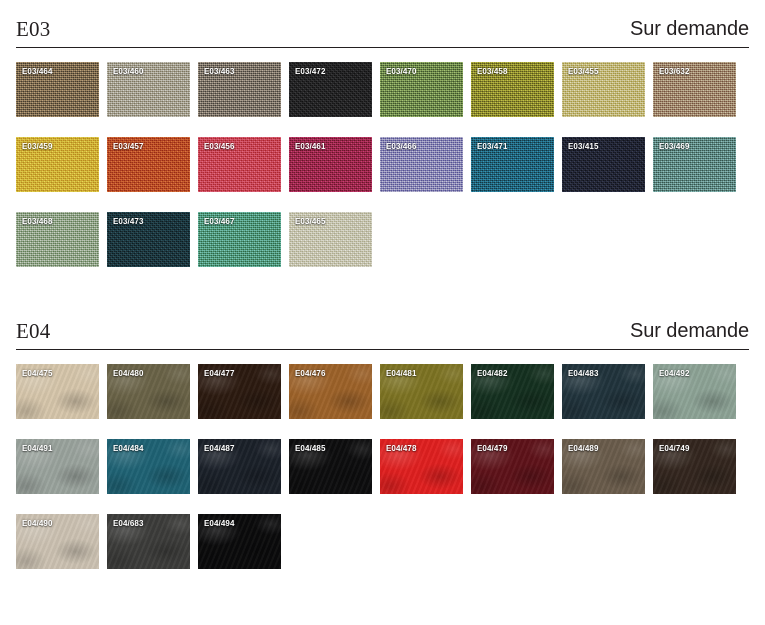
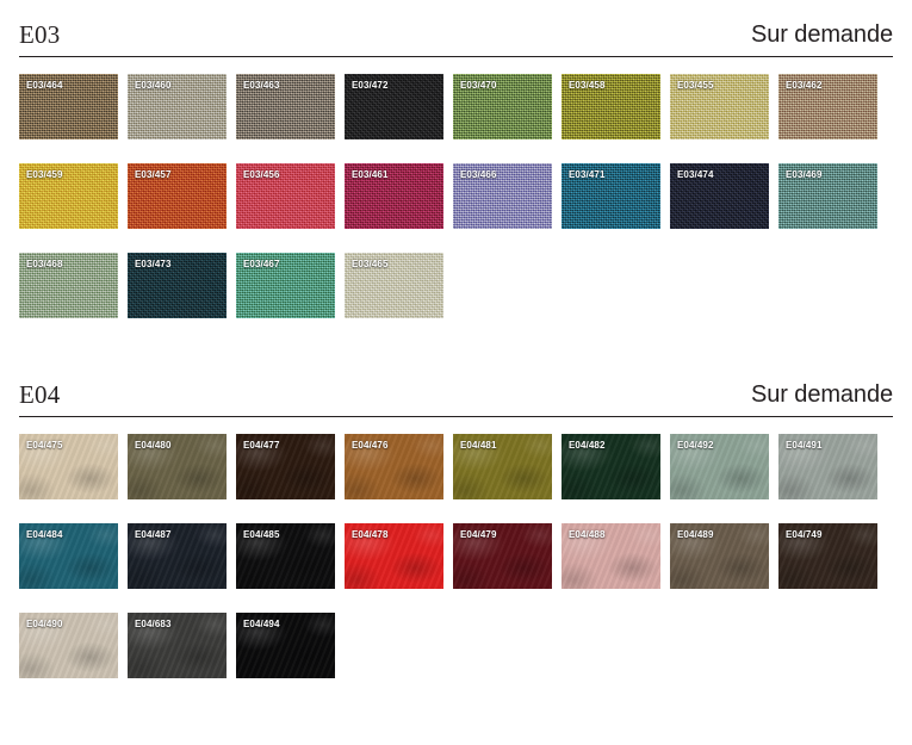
  E03
  Sur demande
  E03/464
  E03/460
  E03/463
  E03/472
  E03/470
  E03/458
  E03/455
- E03/632
+ E03/462
  E03/459
  E03/457
  E03/456
  E03/461
  E03/466
  E03/471
- E03/415
+ E03/474
  E03/469
  E03/468
  E03/473
  E03/467
  E03/465
  E04
  Sur demande
  E04/475
  E04/480
  E04/477
  E04/476
  E04/481
  E04/482
- E04/483
  E04/492
  E04/491
  E04/484
  E04/487
  E04/485
  E04/478
  E04/479
+ E04/488
  E04/489
  E04/749
  E04/490
  E04/683
  E04/494
